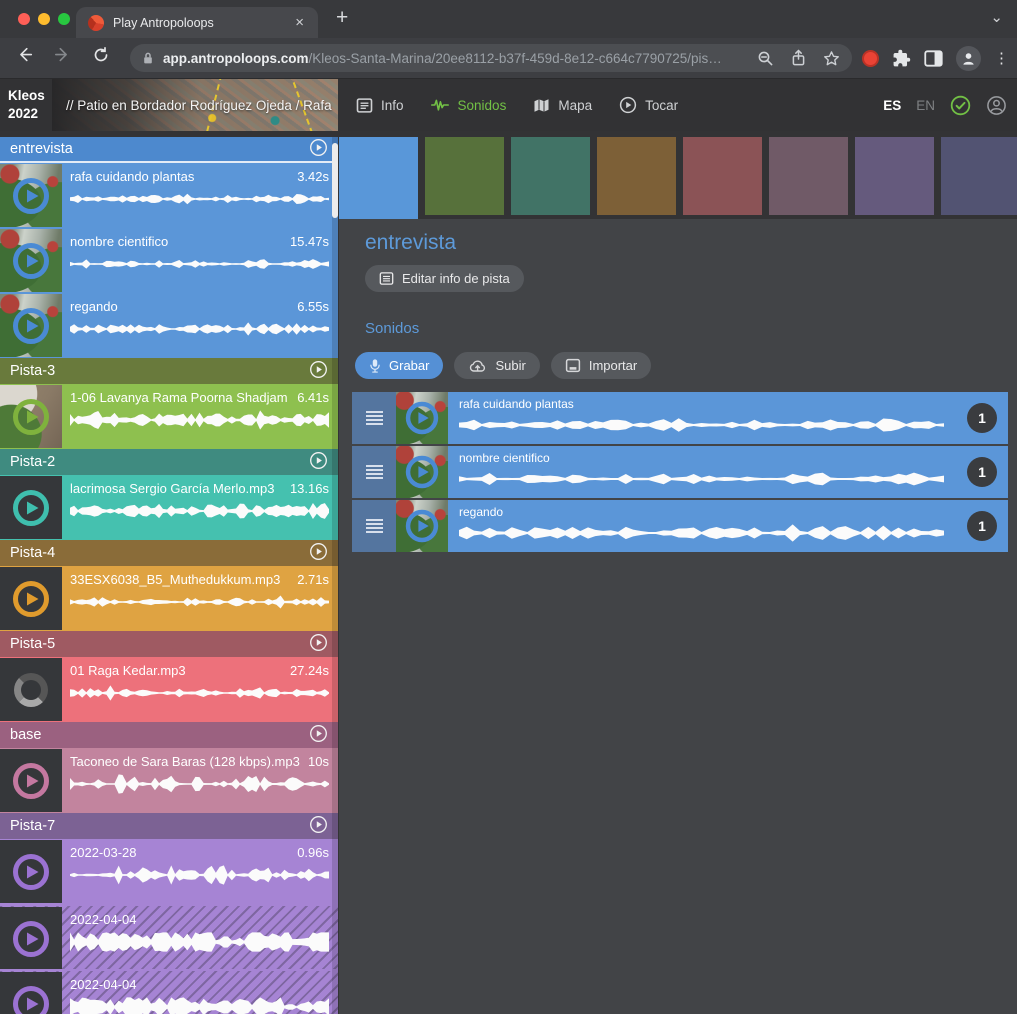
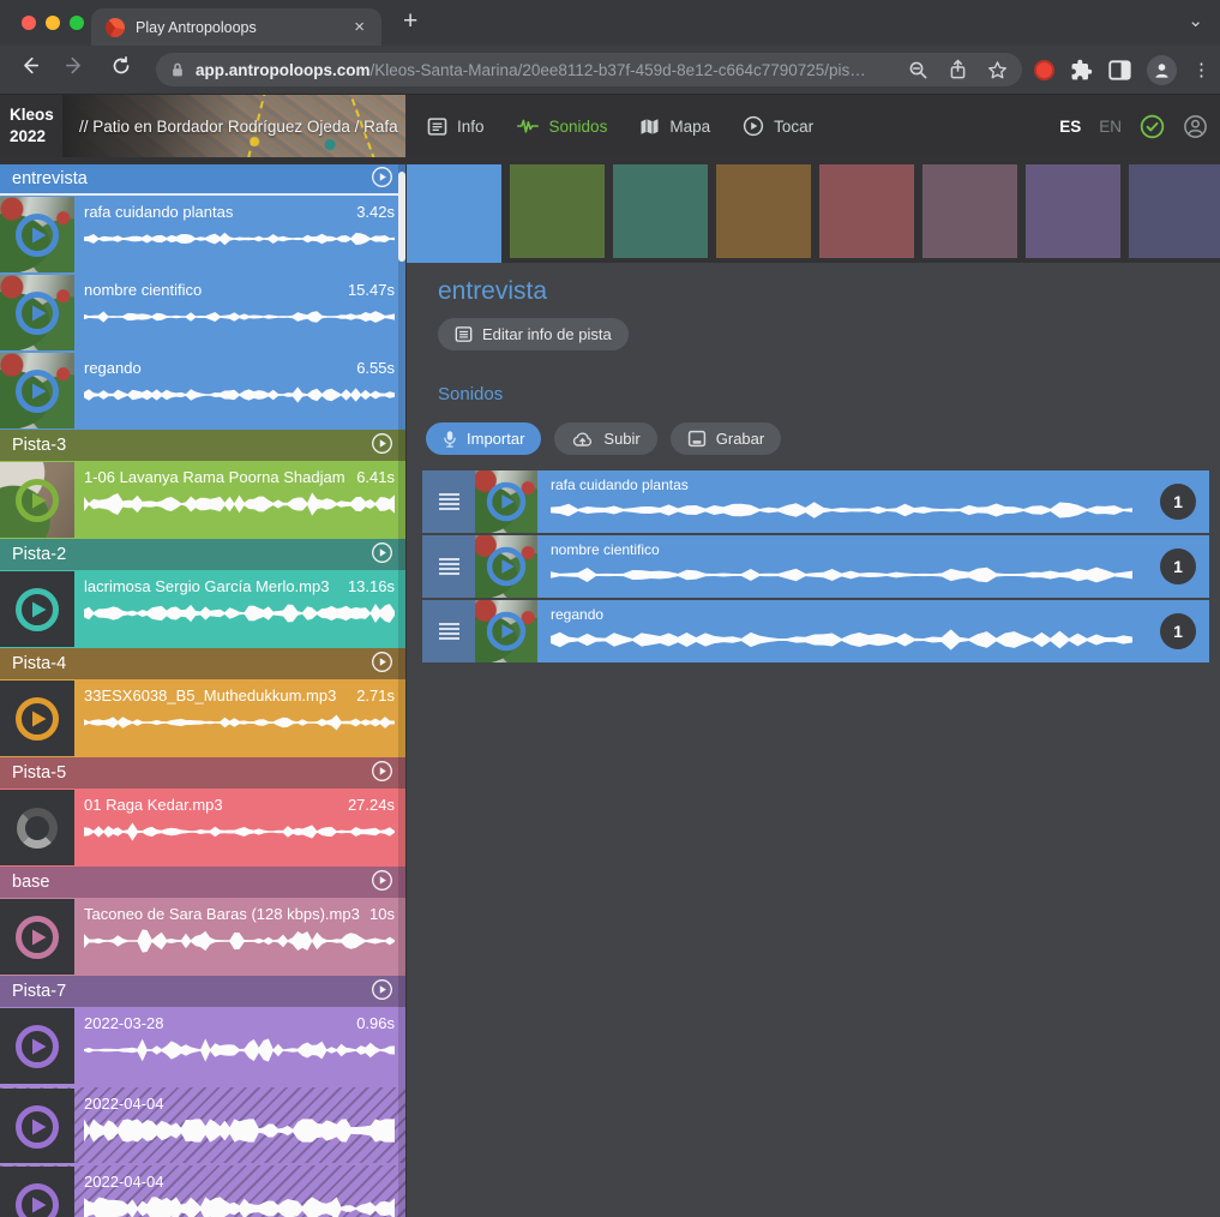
  Play Antropoloops
  ×
  +
  ⌄
  app.antropoloops.com/Kleos-Santa-Marina/20ee8112-b37f-459d-8e12-c664c7790725/pis…
  ⋮
  Kleos
  2022
  // Patio en Bordador Rodríguez Ojeda / Rafa
  Info
  Sonidos
  Mapa
  Tocar
  ES
  EN
  entrevista
  rafa cuidando plantas
  3.42s
  nombre cientifico
  15.47s
  regando
  6.55s
  Pista-3
  1-06 Lavanya Rama Poorna Shadjam
  6.41s
  Pista-2
  lacrimosa Sergio García Merlo.mp3
  13.16s
  Pista-4
  33ESX6038_B5_Muthedukkum.mp3
  2.71s
  Pista-5
  01 Raga Kedar.mp3
  27.24s
  base
  Taconeo de Sara Baras (128 kbps).mp3
  10s
  Pista-7
  2022-03-28
  0.96s
  2022-04-04
  2022-04-04
  entrevista
  Editar info de pista
  Sonidos
- Grabar
+ Importar
  Subir
- Importar
+ Grabar
  rafa cuidando plantas
  1
  nombre cientifico
  1
  regando
  1
